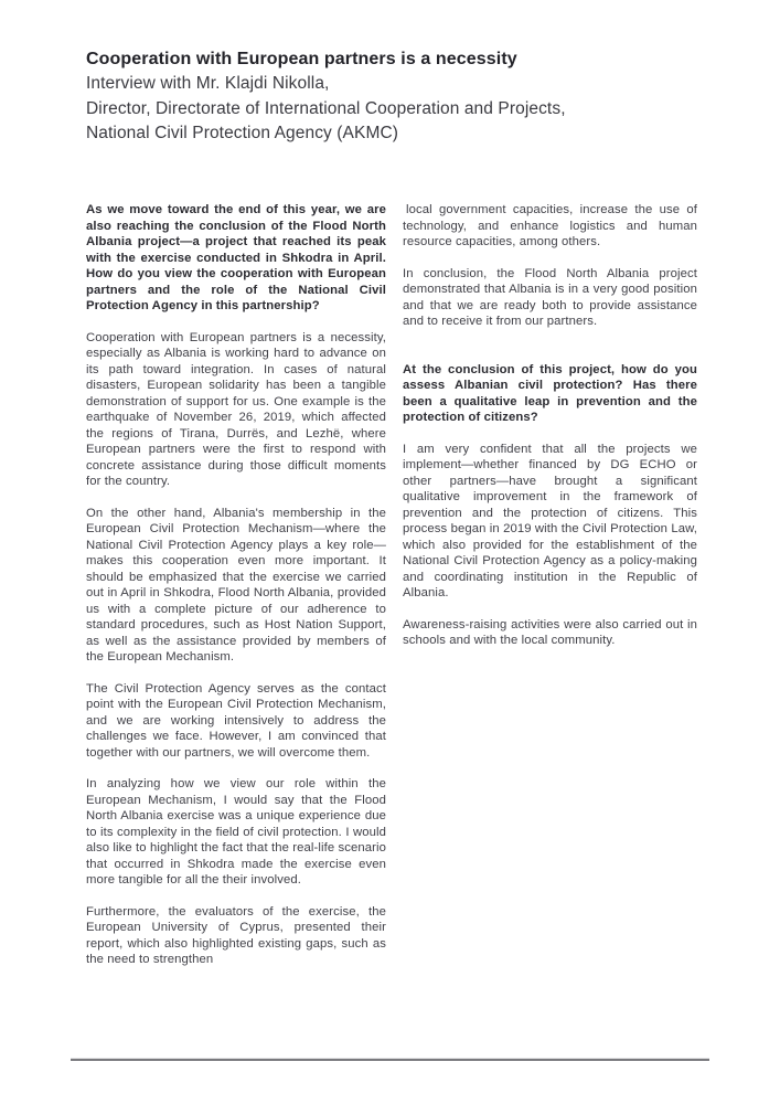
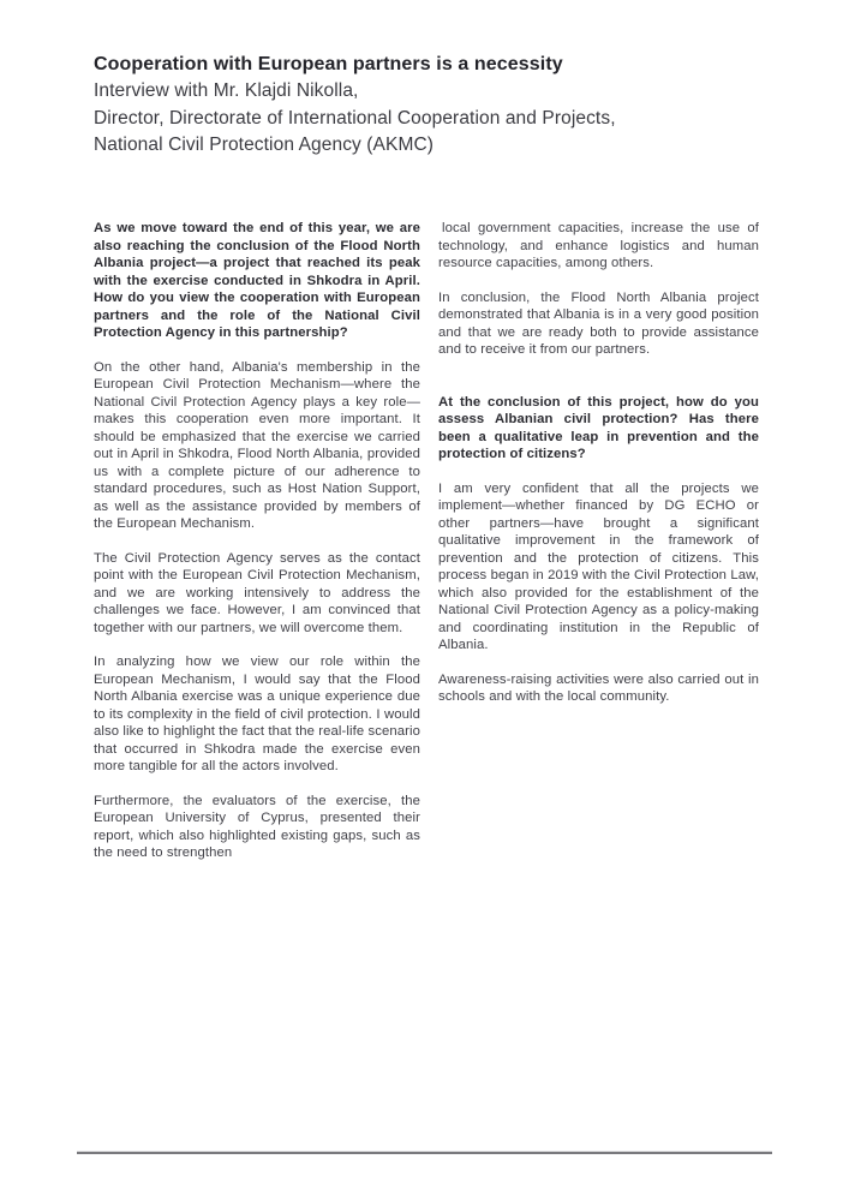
  Cooperation with European partners is a necessity
  Interview with Mr. Klajdi Nikolla,
  Director, Directorate of International Cooperation and Projects,
  National Civil Protection Agency (AKMC)
  As we move toward the end of this year, we are also reaching the conclusion of the Flood North Albania project—a project that reached its peak with the exercise conducted in Shkodra in April. How do you view the cooperation with European partners and the role of the National Civil Protection Agency in this partnership?
- Cooperation with European partners is a necessity, especially as Albania is working hard to advance on its path toward integration. In cases of natural disasters, European solidarity has been a tangible demonstration of support for us. One example is the earthquake of November 26, 2019, which affected the regions of Tirana, Durrës, and Lezhë, where European partners were the first to respond with concrete assistance during those difficult moments for the country.
  On the other hand, Albania's membership in the European Civil Protection Mechanism—where the National Civil Protection Agency plays a key role—makes this cooperation even more important. It should be emphasized that the exercise we carried out in April in Shkodra, Flood North Albania, provided us with a complete picture of our adherence to standard procedures, such as Host Nation Support, as well as the assistance provided by members of the European Mechanism.
  The Civil Protection Agency serves as the contact point with the European Civil Protection Mechanism, and we are working intensively to address the challenges we face. However, I am convinced that together with our partners, we will overcome them.
- In analyzing how we view our role within the European Mechanism, I would say that the Flood North Albania exercise was a unique experience due to its complexity in the field of civil protection. I would also like to highlight the fact that the real-life scenario that occurred in Shkodra made the exercise even more tangible for all the their involved.
+ In analyzing how we view our role within the European Mechanism, I would say that the Flood North Albania exercise was a unique experience due to its complexity in the field of civil protection. I would also like to highlight the fact that the real-life scenario that occurred in Shkodra made the exercise even more tangible for all the actors involved.
  Furthermore, the evaluators of the exercise, the European University of Cyprus, presented their report, which also highlighted existing gaps, such as the need to strengthen
  local government capacities, increase the use of technology, and enhance logistics and human resource capacities, among others.
  In conclusion, the Flood North Albania project demonstrated that Albania is in a very good position and that we are ready both to provide assistance and to receive it from our partners.
  At the conclusion of this project, how do you assess Albanian civil protection? Has there been a qualitative leap in prevention and the protection of citizens?
  I am very confident that all the projects we implement—whether financed by DG ECHO or other partners—have brought a significant qualitative improvement in the framework of prevention and the protection of citizens. This process began in 2019 with the Civil Protection Law, which also provided for the establishment of the National Civil Protection Agency as a policy-making and coordinating institution in the Republic of Albania.
  Awareness-raising activities were also carried out in schools and with the local community.
